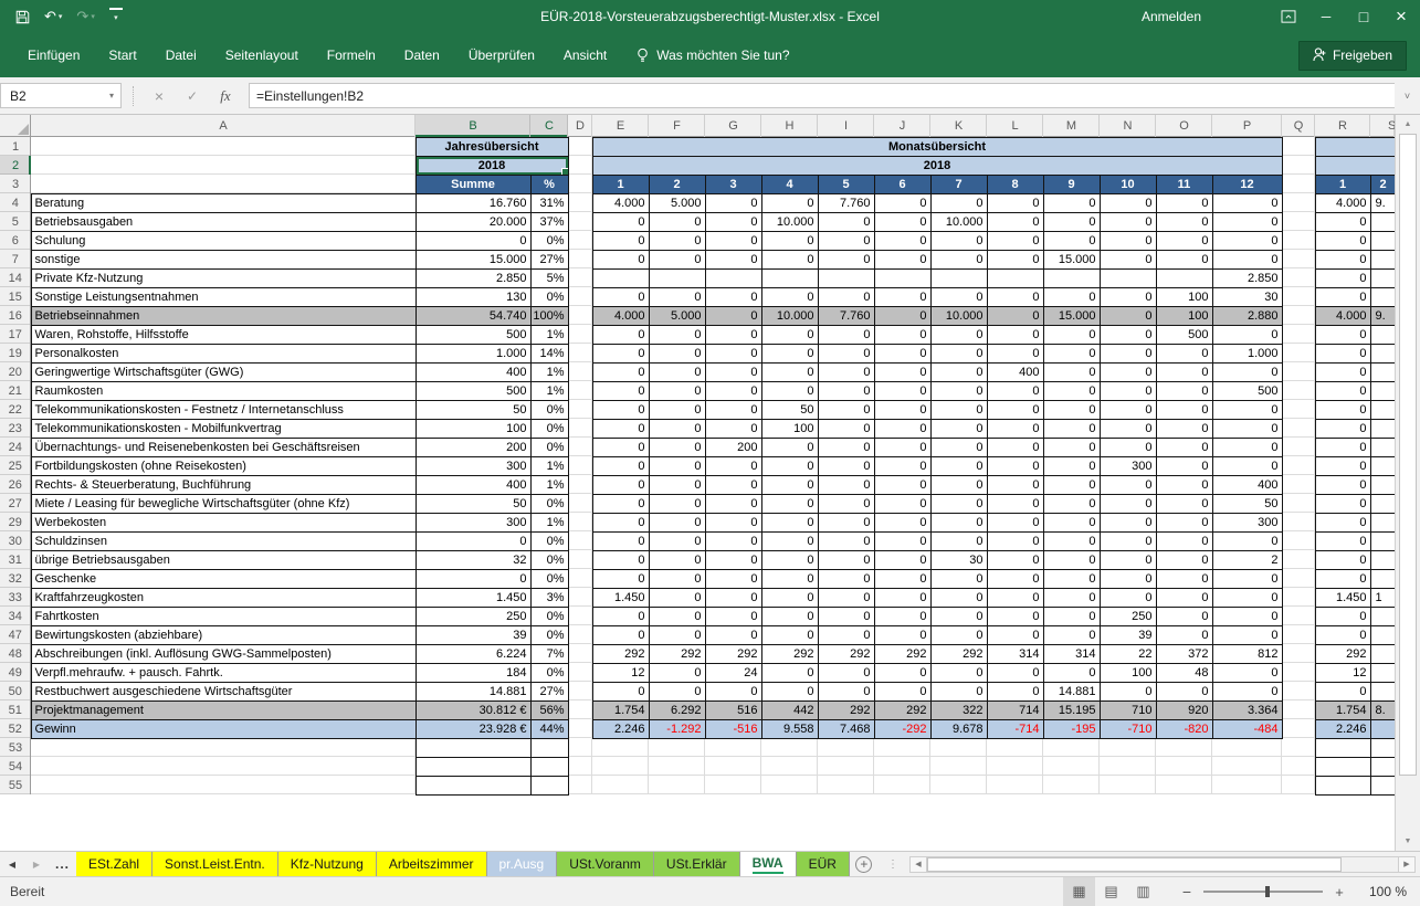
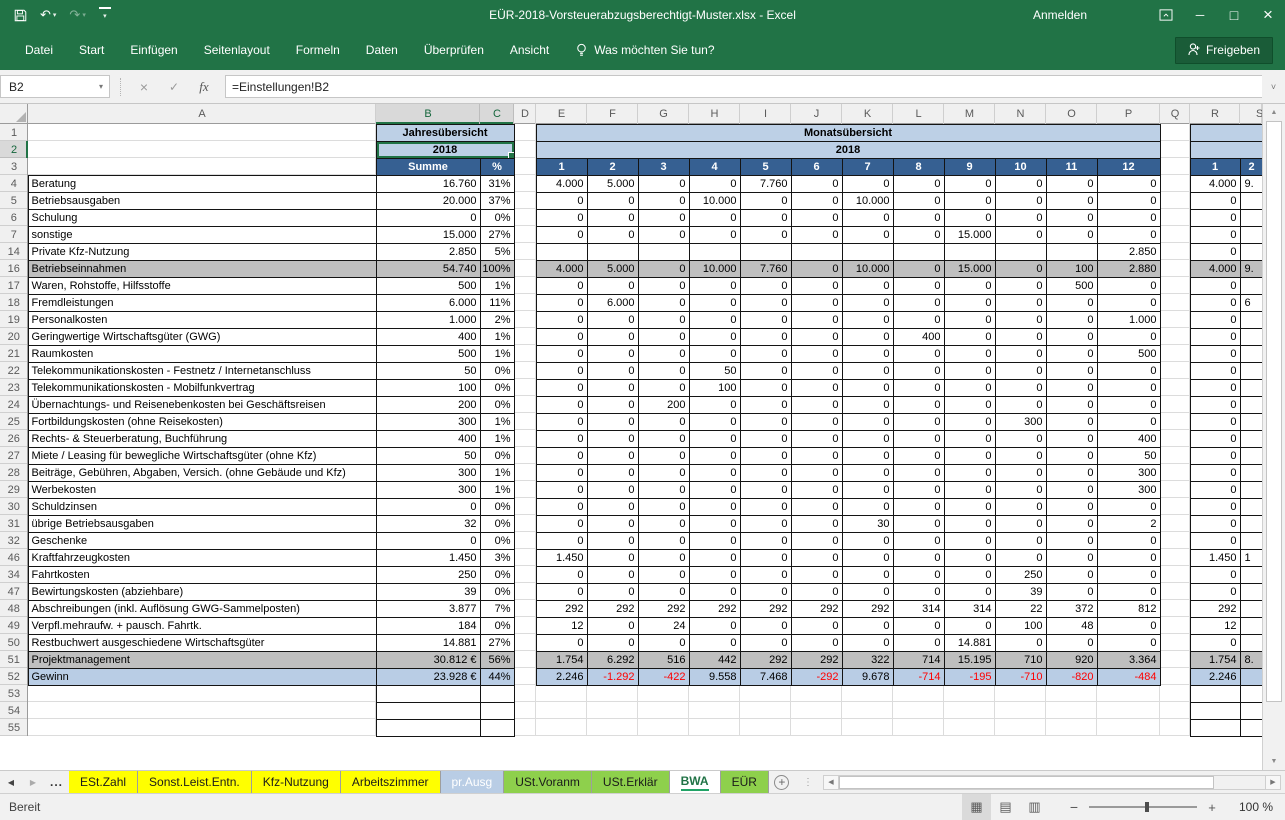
  ↶
  ↷
  EÜR-2018-Vorsteuerabzugsberechtigt-Muster.xlsx - Excel
  Anmelden
  ─
  □
  ×
- Einfügen
+ Datei
  Start
- Datei
+ Einfügen
  Seitenlayout
  Formeln
  Daten
  Überprüfen
  Ansicht
  Was möchten Sie tun?
  Freigeben
  B2
  ▾
  ×
  ✓
  fx
  =Einstellungen!B2
  ˅
  	A	B	C	D	E	F	G	H	I	J	K	L	M	N	O	P	Q	R	S
  1		Jahresübersicht		Monatsübersicht
  2		2018		2018
  3		Summe	%		1	2	3	4	5	6	7	8	9	10	11	12		1	2
  4	Beratung	16.760	31%		4.000	5.000	0	0	7.760	0	0	0	0	0	0	0		4.000	9.
  5	Betriebsausgaben	20.000	37%		0	0	0	10.000	0	0	10.000	0	0	0	0	0		0
  6	Schulung	0	0%		0	0	0	0	0	0	0	0	0	0	0	0		0
  7	sonstige	15.000	27%		0	0	0	0	0	0	0	0	15.000	0	0	0		0
  14	Private Kfz-Nutzung	2.850	5%													2.850		0
- 15	Sonstige Leistungsentnahmen	130	0%		0	0	0	0	0	0	0	0	0	0	100	30		0
  16	Betriebseinnahmen	54.740	100%		4.000	5.000	0	10.000	7.760	0	10.000	0	15.000	0	100	2.880		4.000	9.
  17	Waren, Rohstoffe, Hilfsstoffe	500	1%		0	0	0	0	0	0	0	0	0	0	500	0		0
+ 18	Fremdleistungen	6.000	11%		0	6.000	0	0	0	0	0	0	0	0	0	0		0	6
- 19	Personalkosten	1.000	14%		0	0	0	0	0	0	0	0	0	0	0	1.000		0
+ 19	Personalkosten	1.000	2%		0	0	0	0	0	0	0	0	0	0	0	1.000		0
  20	Geringwertige Wirtschaftsgüter (GWG)	400	1%		0	0	0	0	0	0	0	400	0	0	0	0		0
  21	Raumkosten	500	1%		0	0	0	0	0	0	0	0	0	0	0	500		0
  22	Telekommunikationskosten - Festnetz / Internetanschluss	50	0%		0	0	0	50	0	0	0	0	0	0	0	0		0
  23	Telekommunikationskosten - Mobilfunkvertrag	100	0%		0	0	0	100	0	0	0	0	0	0	0	0		0
  24	Übernachtungs- und Reisenebenkosten bei Geschäftsreisen	200	0%		0	0	200	0	0	0	0	0	0	0	0	0		0
  25	Fortbildungskosten (ohne Reisekosten)	300	1%		0	0	0	0	0	0	0	0	0	300	0	0		0
  26	Rechts- & Steuerberatung, Buchführung	400	1%		0	0	0	0	0	0	0	0	0	0	0	400		0
  27	Miete / Leasing für bewegliche Wirtschaftsgüter (ohne Kfz)	50	0%		0	0	0	0	0	0	0	0	0	0	0	50		0
+ 28	Beiträge, Gebühren, Abgaben, Versich. (ohne Gebäude und Kfz)	300	1%		0	0	0	0	0	0	0	0	0	0	0	300		0
  29	Werbekosten	300	1%		0	0	0	0	0	0	0	0	0	0	0	300		0
  30	Schuldzinsen	0	0%		0	0	0	0	0	0	0	0	0	0	0	0		0
  31	übrige Betriebsausgaben	32	0%		0	0	0	0	0	0	30	0	0	0	0	2		0
  32	Geschenke	0	0%		0	0	0	0	0	0	0	0	0	0	0	0		0
- 33	Kraftfahrzeugkosten	1.450	3%		1.450	0	0	0	0	0	0	0	0	0	0	0		1.450	1
+ 46	Kraftfahrzeugkosten	1.450	3%		1.450	0	0	0	0	0	0	0	0	0	0	0		1.450	1
  34	Fahrtkosten	250	0%		0	0	0	0	0	0	0	0	0	250	0	0		0
  47	Bewirtungskosten (abziehbare)	39	0%		0	0	0	0	0	0	0	0	0	39	0	0		0
- 48	Abschreibungen (inkl. Auflösung GWG-Sammelposten)	6.224	7%		292	292	292	292	292	292	292	314	314	22	372	812		292
+ 48	Abschreibungen (inkl. Auflösung GWG-Sammelposten)	3.877	7%		292	292	292	292	292	292	292	314	314	22	372	812		292
  49	Verpfl.mehraufw. + pausch. Fahrtk.	184	0%		12	0	24	0	0	0	0	0	0	100	48	0		12
  50	Restbuchwert ausgeschiedene Wirtschaftsgüter	14.881	27%		0	0	0	0	0	0	0	0	14.881	0	0	0		0
  51	Projektmanagement	30.812 €	56%		1.754	6.292	516	442	292	292	322	714	15.195	710	920	3.364		1.754	8.
- 52	Gewinn	23.928 €	44%		2.246	-1.292	-516	9.558	7.468	-292	9.678	-714	-195	-710	-820	-484		2.246
+ 52	Gewinn	23.928 €	44%		2.246	-1.292	-422	9.558	7.468	-292	9.678	-714	-195	-710	-820	-484		2.246
  53
  54
  55
  ◀
  ▶
  ...
  ESt.Zahl
  Sonst.Leist.Entn.
  Kfz-Nutzung
  Arbeitszimmer
  pr.Ausg
  USt.Voranm
  USt.Erklär
  BWA
  EÜR
  +
  ⋮
  Bereit
  ▦
  ▤
  ▥
  −
  +
  100 %
